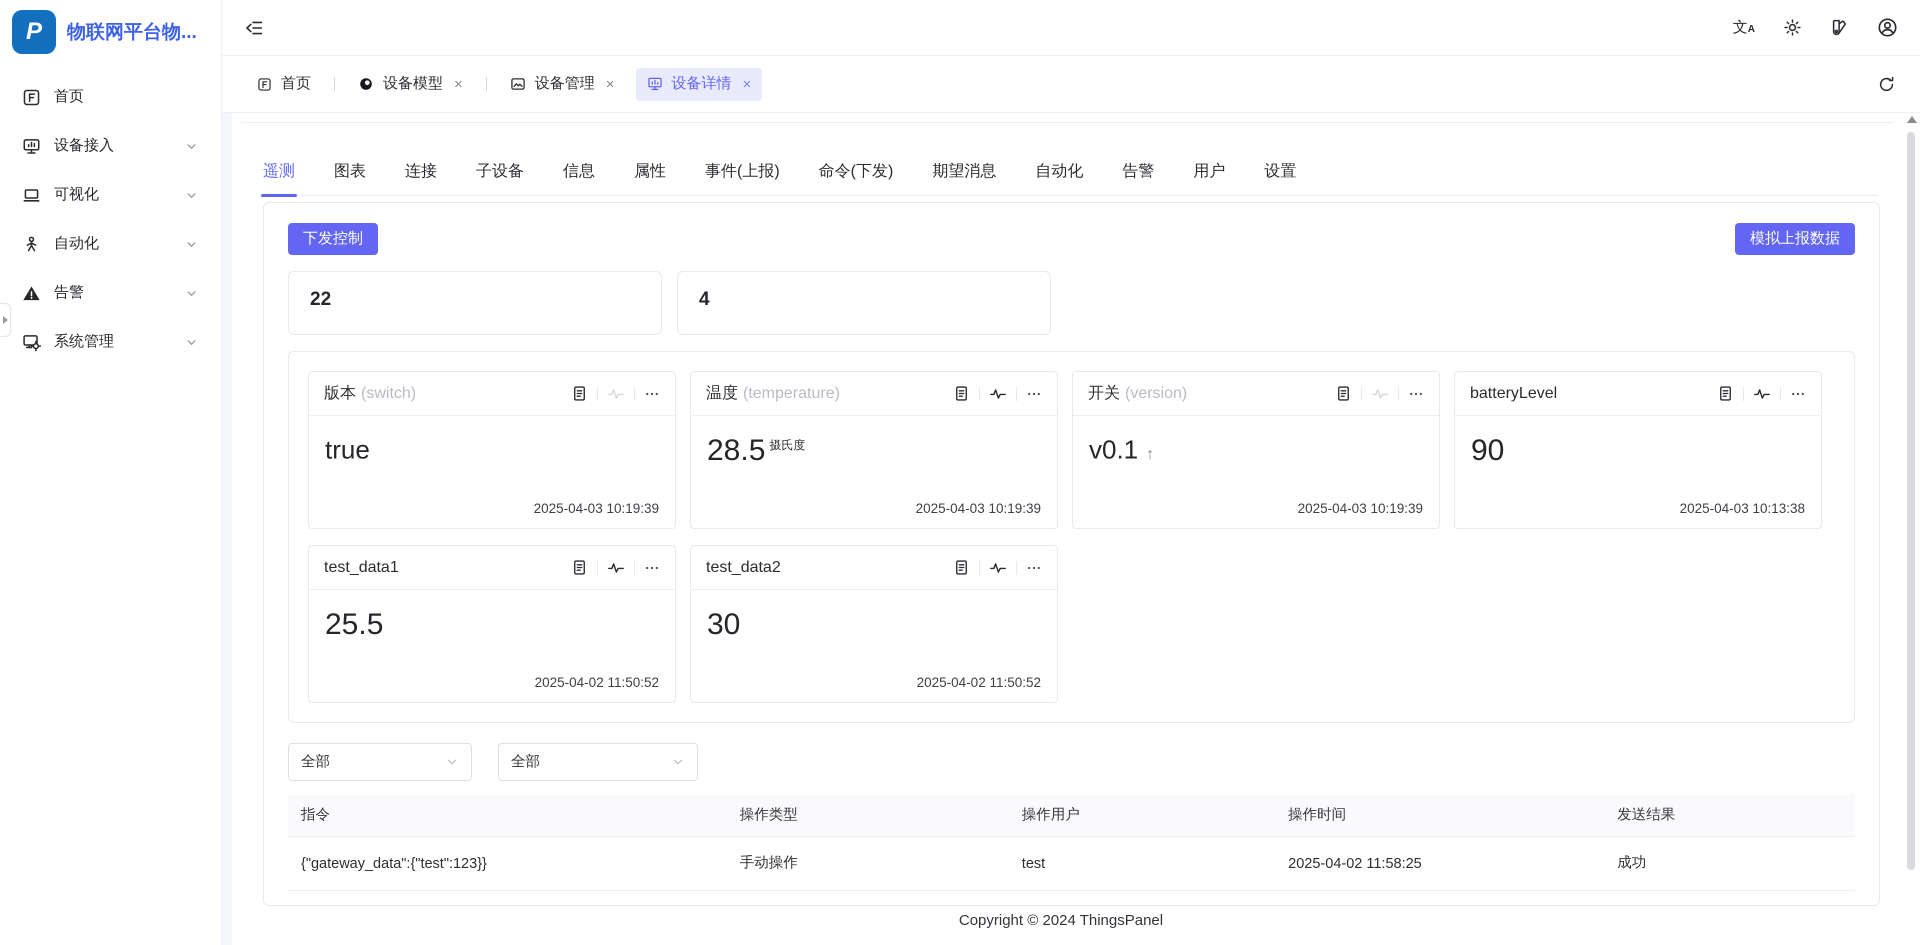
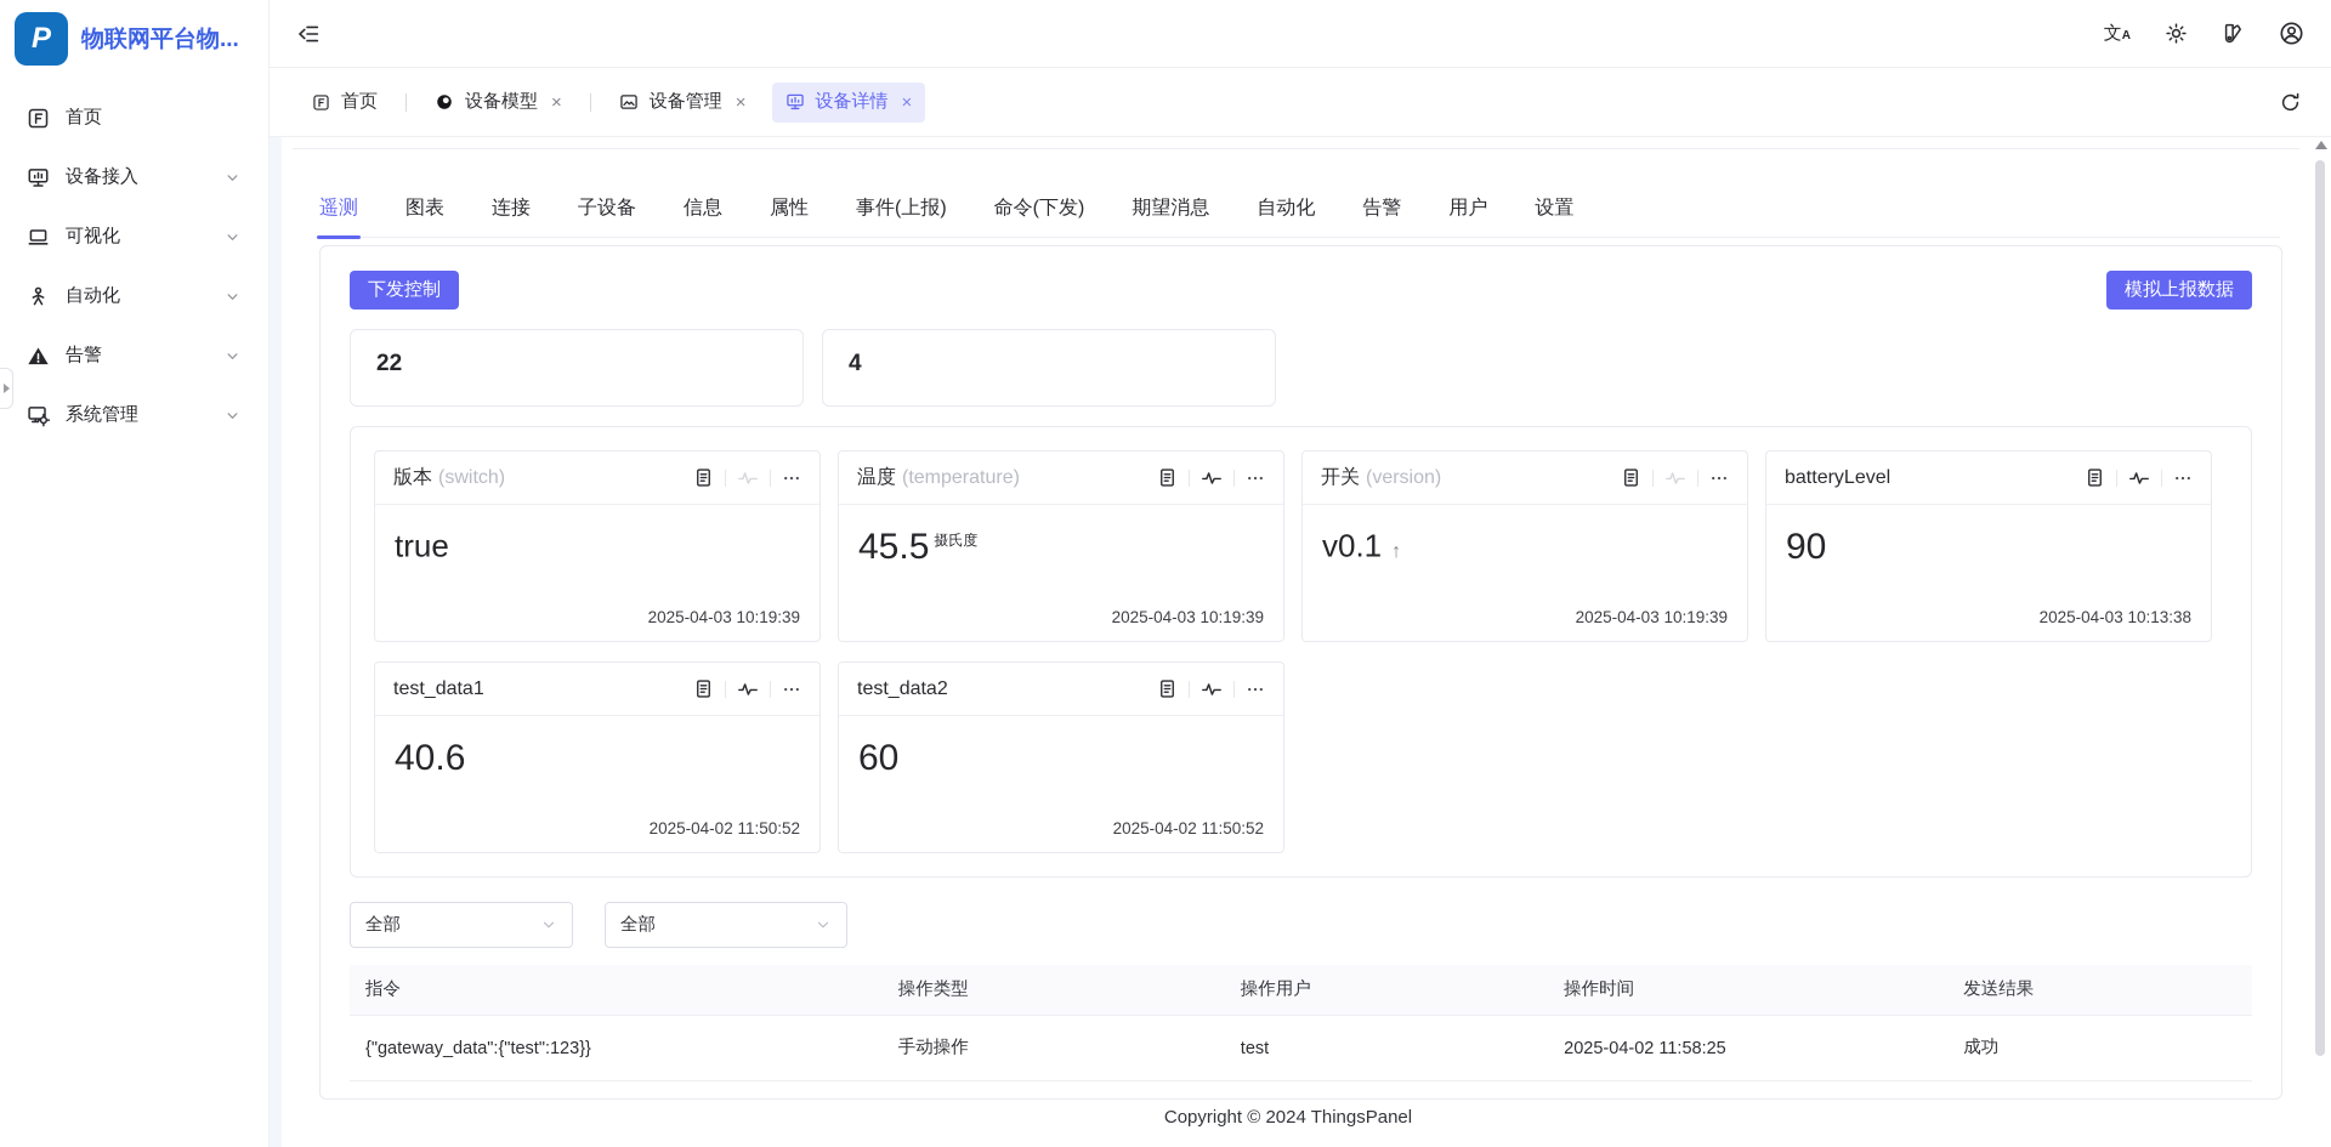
  P
  物联网平台物...
  首页
  设备接入
  可视化
  自动化
  告警
  系统管理
  文A
  首页
  设备模型
  ×
  设备管理
  ×
  设备详情
  ×
  遥测
  图表
  连接
  子设备
  信息
  属性
  事件(上报)
  命令(下发)
  期望消息
  自动化
  告警
  用户
  设置
  下发控制
  模拟上报数据
  22
  4
  版本
  (switch)
  true
  2025-04-03 10:19:39
  温度
  (temperature)
- 28.5 摄氏度
+ 45.5 摄氏度
  2025-04-03 10:19:39
  开关
  (version)
  v0.1 ↑
  2025-04-03 10:19:39
  batteryLevel
  90
  2025-04-03 10:13:38
  test_data1
- 25.5
+ 40.6
  2025-04-02 11:50:52
  test_data2
- 30
+ 60
  2025-04-02 11:50:52
  全部
  全部
  指令	操作类型	操作用户	操作时间	发送结果
  {"gateway_data":{"test":123}}	手动操作	test	2025-04-02 11:58:25	成功
  Copyright © 2024 ThingsPanel
